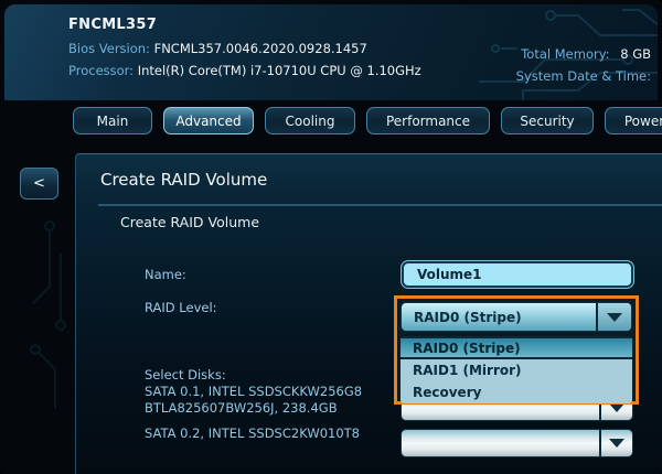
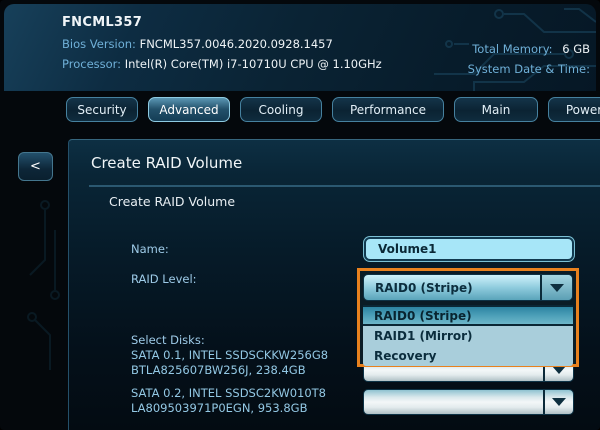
  FNCML357
  Bios Version: FNCML357.0046.2020.0928.1457
  Processor: Intel(R) Core(TM) i7-10710U CPU @ 1.10GHz
- Total Memory: 8 GB
+ Total Memory: 6 GB
  System Date & Time:
- Main
+ Security
  Advanced
  Cooling
  Performance
- Security
+ Main
  Powe
  <
  Create RAID Volume
  Create RAID Volume
  Name:
  Volume1
  RAID Level:
  RAID0 (Stripe)
  RAID0 (Stripe)
  RAID1 (Mirror)
  Recovery
  Select Disks:
  SATA 0.1, INTEL SSDSCKKW256G8
  BTLA825607BW256J, 238.4GB
  SATA 0.2, INTEL SSDSC2KW010T8
+ LA809503971P0EGN, 953.8GB
